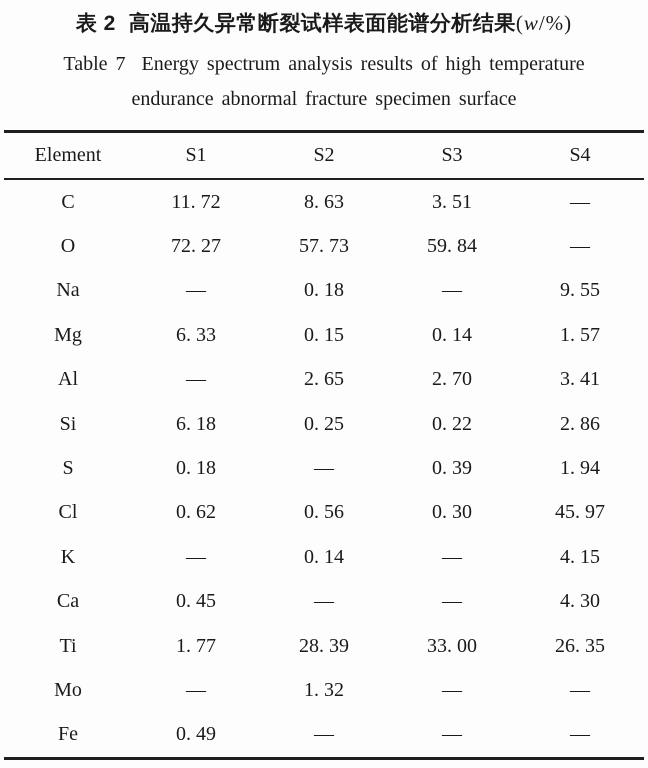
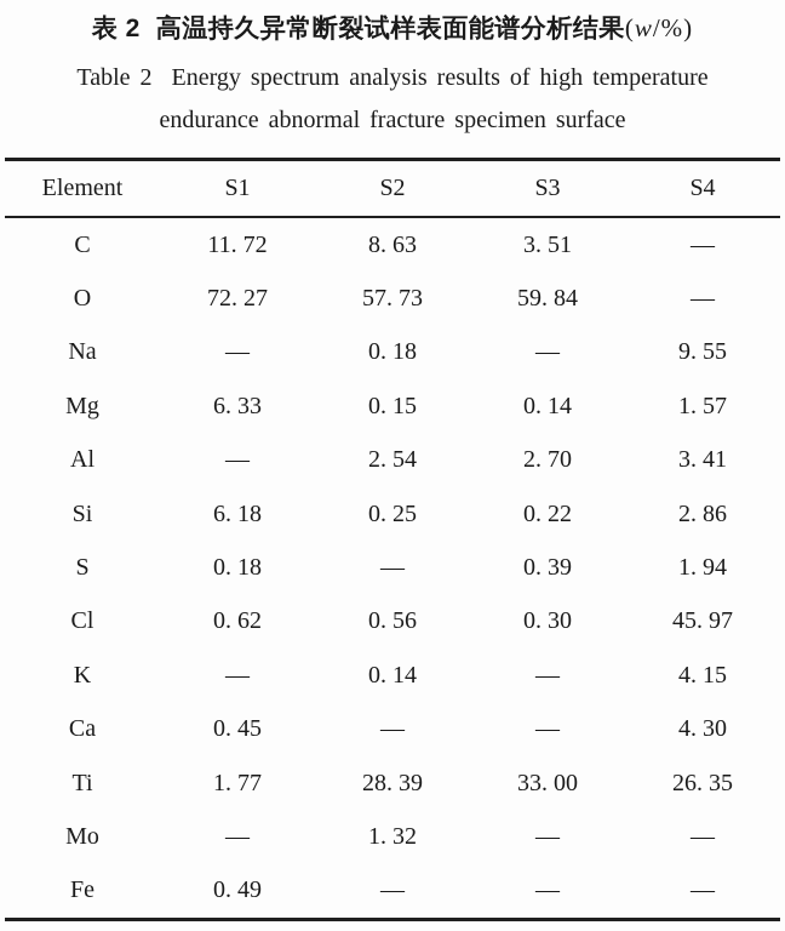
  表 2 高温持久异常断裂试样表面能谱分析结果(w/%)
- Table 7 Energy spectrum analysis results of high temperature
+ Table 2 Energy spectrum analysis results of high temperature
  endurance abnormal fracture specimen surface
  Element	S1	S2	S3	S4
  C	11. 72	8. 63	3. 51	—
  O	72. 27	57. 73	59. 84	—
  Na	—	0. 18	—	9. 55
  Mg	6. 33	0. 15	0. 14	1. 57
- Al	—	2. 65	2. 70	3. 41
+ Al	—	2. 54	2. 70	3. 41
  Si	6. 18	0. 25	0. 22	2. 86
  S	0. 18	—	0. 39	1. 94
  Cl	0. 62	0. 56	0. 30	45. 97
  K	—	0. 14	—	4. 15
  Ca	0. 45	—	—	4. 30
  Ti	1. 77	28. 39	33. 00	26. 35
  Mo	—	1. 32	—	—
  Fe	0. 49	—	—	—
